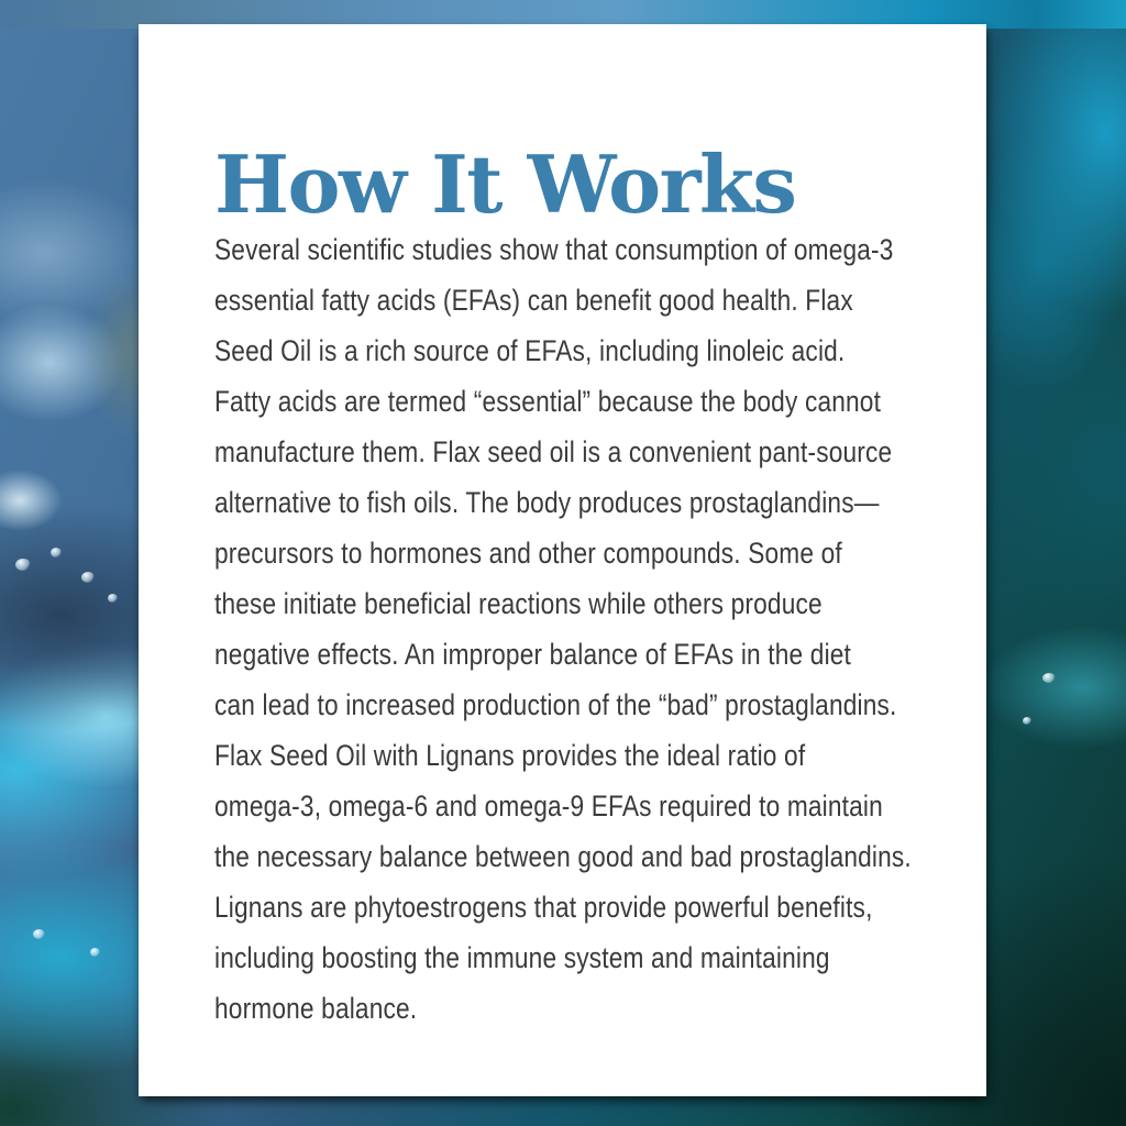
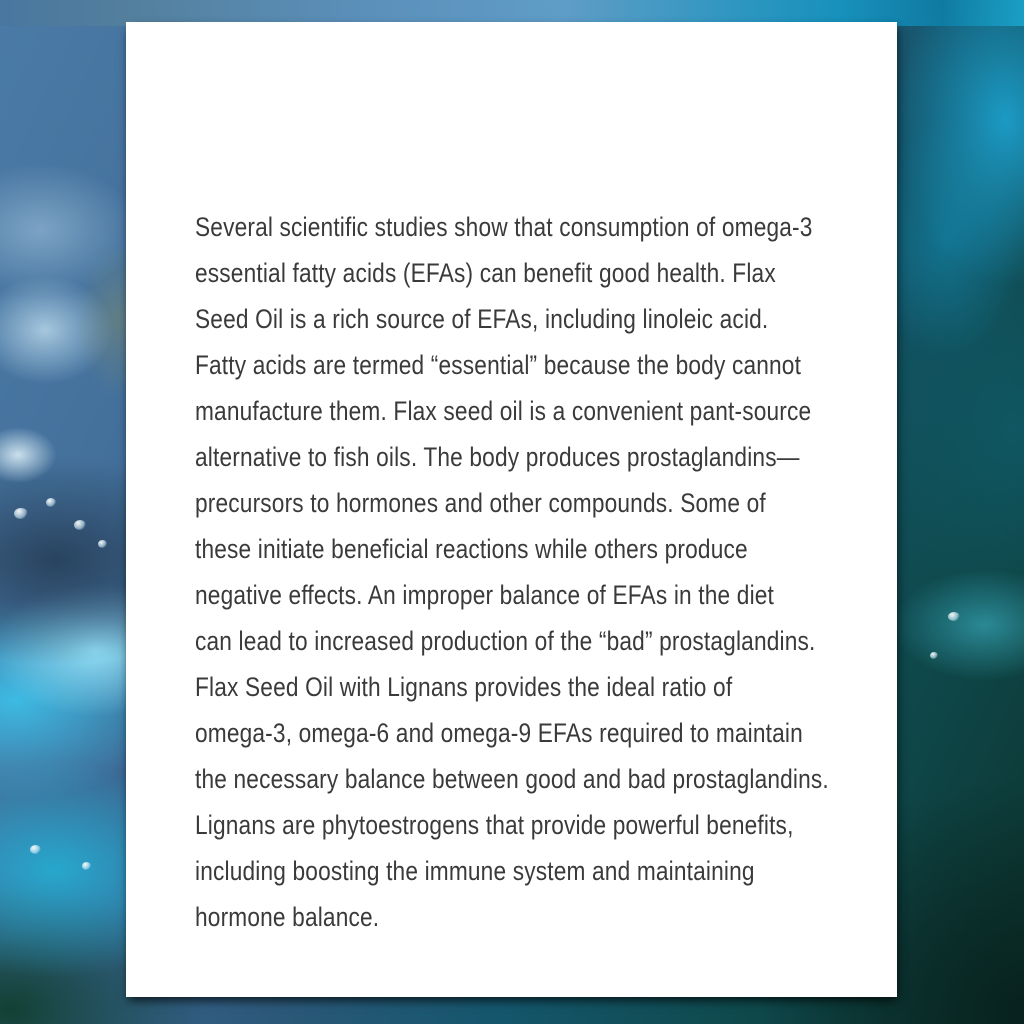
- How It Works
  Several scientific studies show that consumption of omega-3
  essential fatty acids (EFAs) can benefit good health. Flax
  Seed Oil is a rich source of EFAs, including linoleic acid.
  Fatty acids are termed “essential” because the body cannot
  manufacture them. Flax seed oil is a convenient pant-source
  alternative to fish oils. The body produces prostaglandins—
  precursors to hormones and other compounds. Some of
  these initiate beneficial reactions while others produce
  negative effects. An improper balance of EFAs in the diet
  can lead to increased production of the “bad” prostaglandins.
  Flax Seed Oil with Lignans provides the ideal ratio of
  omega-3, omega-6 and omega-9 EFAs required to maintain
  the necessary balance between good and bad prostaglandins.
  Lignans are phytoestrogens that provide powerful benefits,
  including boosting the immune system and maintaining
  hormone balance.
